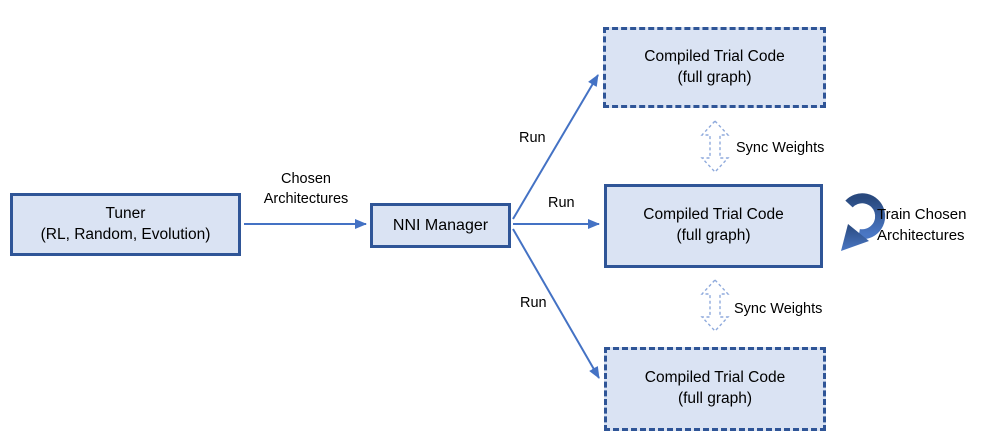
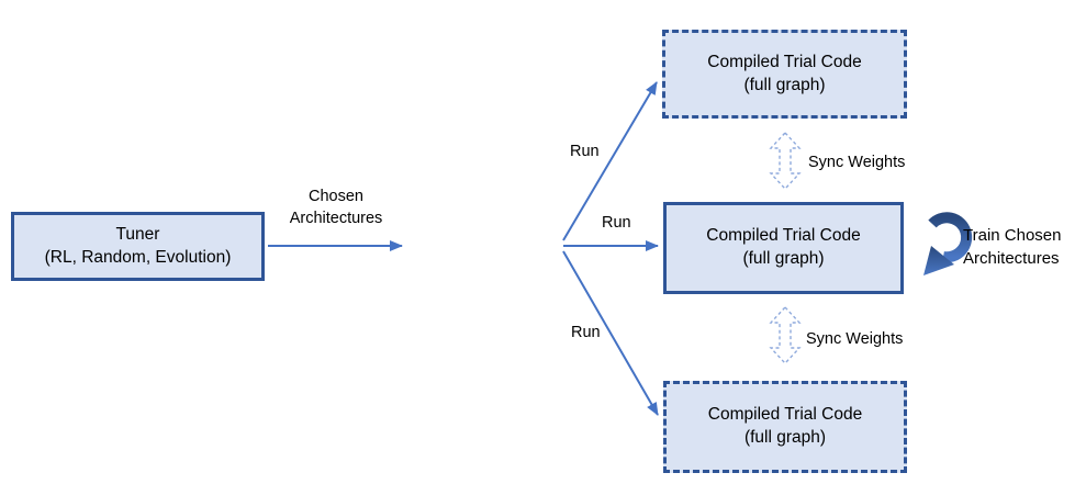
  Tuner
  (RL, Random, Evolution)
- NNI Manager
  Compiled Trial Code
  (full graph)
  Compiled Trial Code
  (full graph)
  Compiled Trial Code
  (full graph)
  Chosen
  Architectures
  Run
  Run
  Run
  Sync Weights
  Sync Weights
  Train Chosen
  Architectures
